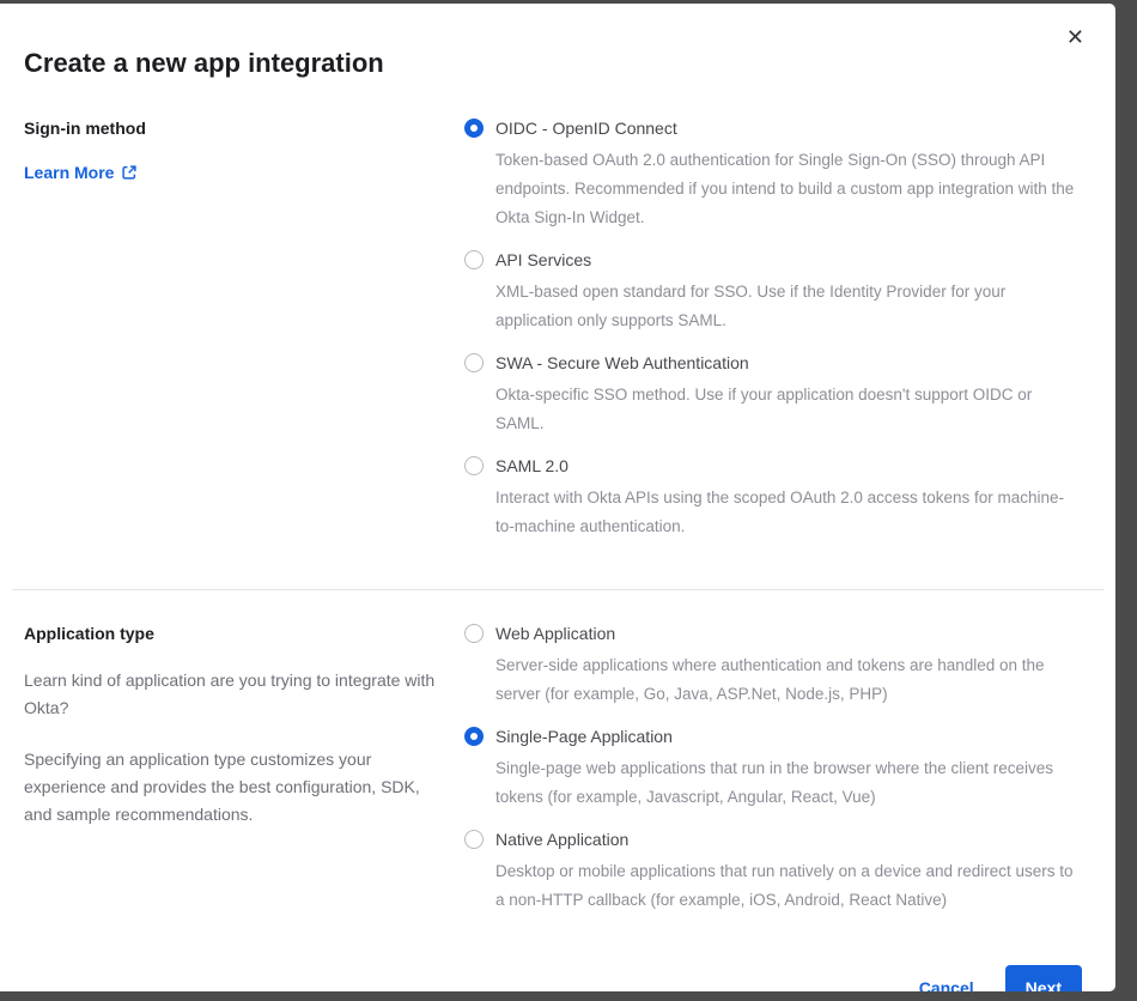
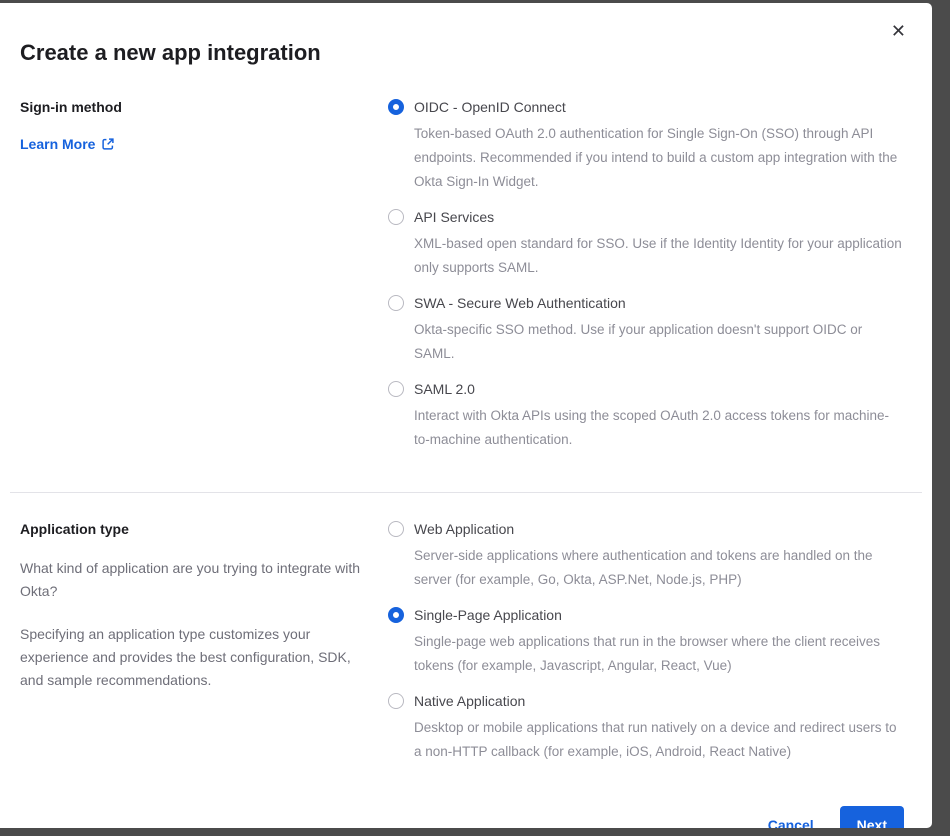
  ✕
  Create a new app integration
  Sign-in method
  Learn More
  OIDC - OpenID Connect
  Token-based OAuth 2.0 authentication for Single Sign-On (SSO) through API endpoints. Recommended if you intend to build a custom app integration with the Okta Sign-In Widget.
  API Services
- XML-based open standard for SSO. Use if the Identity Provider for your application only supports SAML.
+ XML-based open standard for SSO. Use if the Identity Identity for your application only supports SAML.
  SWA - Secure Web Authentication
  Okta-specific SSO method. Use if your application doesn't support OIDC or SAML.
  SAML 2.0
  Interact with Okta APIs using the scoped OAuth 2.0 access tokens for machine-to-machine authentication.
  Application type
- Learn kind of application are you trying to integrate with Okta?
+ What kind of application are you trying to integrate with Okta?
  Specifying an application type customizes your experience and provides the best configuration, SDK, and sample recommendations.
  Web Application
- Server-side applications where authentication and tokens are handled on the server (for example, Go, Java, ASP.Net, Node.js, PHP)
+ Server-side applications where authentication and tokens are handled on the server (for example, Go, Okta, ASP.Net, Node.js, PHP)
  Single-Page Application
  Single-page web applications that run in the browser where the client receives tokens (for example, Javascript, Angular, React, Vue)
  Native Application
  Desktop or mobile applications that run natively on a device and redirect users to a non-HTTP callback (for example, iOS, Android, React Native)
  Cancel
  Next
